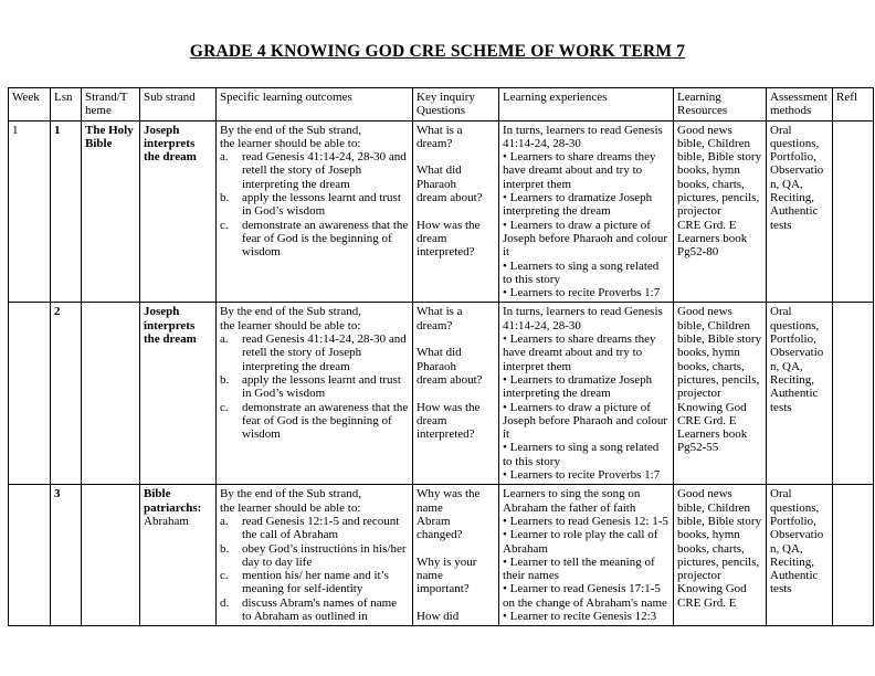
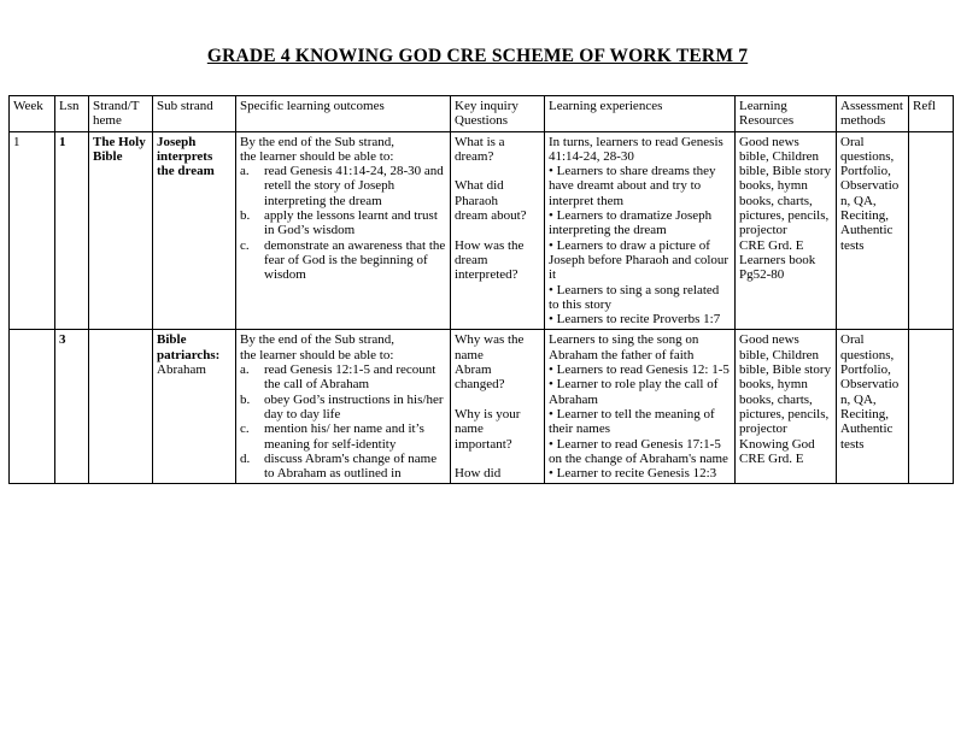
  GRADE 4 KNOWING GOD CRE SCHEME OF WORK TERM 7
  Week	Lsn	Strand/T heme	Sub strand	Specific learning outcomes	Key inquiry Questions	Learning experiences	Learning Resources	Assessment methods	Refl
  1	1	The Holy Bible	Joseph interprets the dream	By the end of the Sub strand, the learner should be able to: a. read Genesis 41:14-24, 28-30 and retell the story of Joseph interpreting the dream b. apply the lessons learnt and trust in God’s wisdom c. demonstrate an awareness that the fear of God is the beginning of wisdom	What is a dream? What did Pharaoh dream about? How was the dream interpreted?	In turns, learners to read Genesis 41:14-24, 28-30 • Learners to share dreams they have dreamt about and try to interpret them • Learners to dramatize Joseph interpreting the dream • Learners to draw a picture of Joseph before Pharaoh and colour it • Learners to sing a song related to this story • Learners to recite Proverbs 1:7	Good news bible, Children bible, Bible story books, hymn books, charts, pictures, pencils, projector CRE Grd. E Learners book Pg52-80	Oral questions, Portfolio, Observation, QA, Reciting, Authentic tests
- 	2		Joseph interprets the dream	By the end of the Sub strand, the learner should be able to: a. read Genesis 41:14-24, 28-30 and retell the story of Joseph interpreting the dream b. apply the lessons learnt and trust in God’s wisdom c. demonstrate an awareness that the fear of God is the beginning of wisdom	What is a dream? What did Pharaoh dream about? How was the dream interpreted?	In turns, learners to read Genesis 41:14-24, 28-30 • Learners to share dreams they have dreamt about and try to interpret them • Learners to dramatize Joseph interpreting the dream • Learners to draw a picture of Joseph before Pharaoh and colour it • Learners to sing a song related to this story • Learners to recite Proverbs 1:7	Good news bible, Children bible, Bible story books, hymn books, charts, pictures, pencils, projector Knowing God CRE Grd. E Learners book Pg52-55	Oral questions, Portfolio, Observation, QA, Reciting, Authentic tests
- 	3		Bible patriarchs:Abraham	By the end of the Sub strand, the learner should be able to: a. read Genesis 12:1-5 and recount the call of Abraham b. obey God’s instructions in his/her day to day life c. mention his/ her name and it’s meaning for self-identity d. discuss Abram's names of name to Abraham as outlined in	Why was the name Abram changed? Why is your name important? How did	Learners to sing the song on Abraham the father of faith • Learners to read Genesis 12: 1-5 • Learner to role play the call of Abraham • Learner to tell the meaning of their names • Learner to read Genesis 17:1-5 on the change of Abraham's name • Learner to recite Genesis 12:3	Good news bible, Children bible, Bible story books, hymn books, charts, pictures, pencils, projector Knowing God CRE Grd. E	Oral questions, Portfolio, Observation, QA, Reciting, Authentic tests
+ 	3		Bible patriarchs:Abraham	By the end of the Sub strand, the learner should be able to: a. read Genesis 12:1-5 and recount the call of Abraham b. obey God’s instructions in his/her day to day life c. mention his/ her name and it’s meaning for self-identity d. discuss Abram's change of name to Abraham as outlined in	Why was the name Abram changed? Why is your name important? How did	Learners to sing the song on Abraham the father of faith • Learners to read Genesis 12: 1-5 • Learner to role play the call of Abraham • Learner to tell the meaning of their names • Learner to read Genesis 17:1-5 on the change of Abraham's name • Learner to recite Genesis 12:3	Good news bible, Children bible, Bible story books, hymn books, charts, pictures, pencils, projector Knowing God CRE Grd. E	Oral questions, Portfolio, Observation, QA, Reciting, Authentic tests
